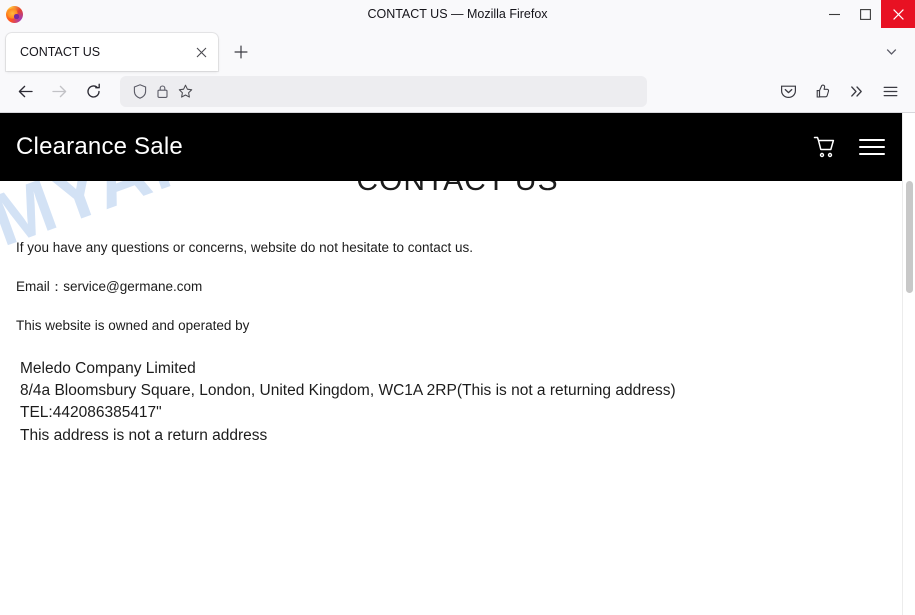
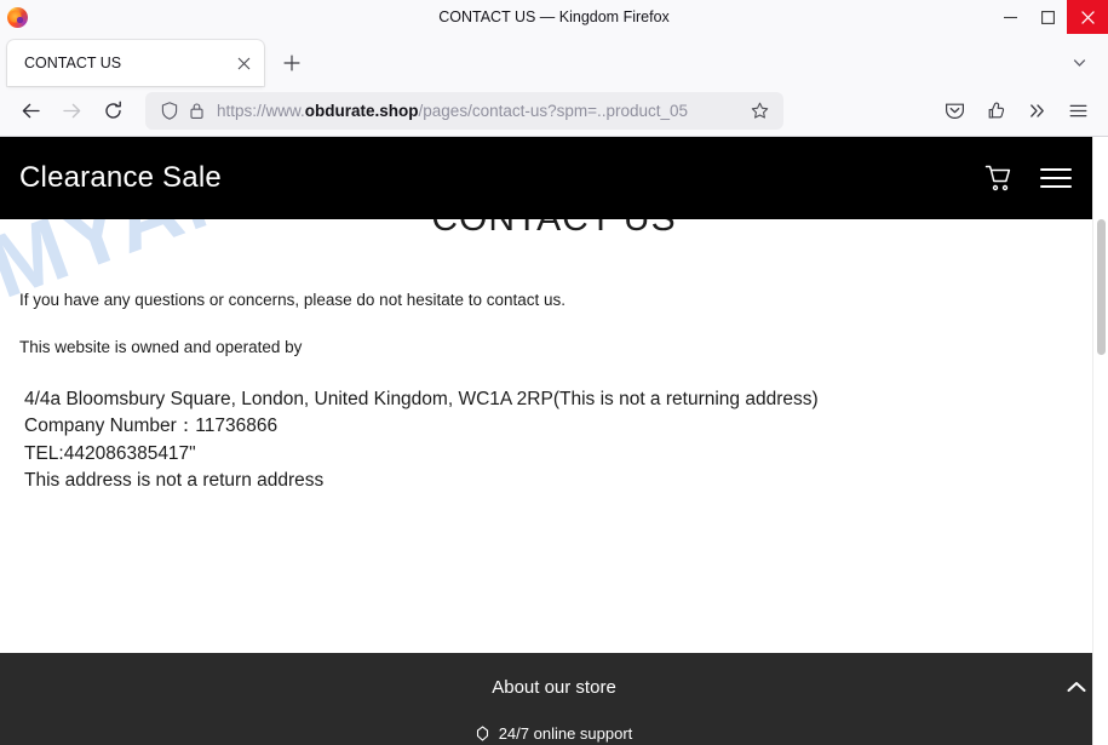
- CONTACT US — Mozilla Firefox
+ CONTACT US — Kingdom Firefox
  CONTACT US
+ https://www.obdurate.shop/pages/contact-us?spm=..product_05
- If you have any questions or concerns, website do not hesitate to contact us.
+ If you have any questions or concerns, please do not hesitate to contact us.
- Email：service@germane.com
  This website is owned and operated by
- Meledo Company Limited
- 8/4a Bloomsbury Square, London, United Kingdom, WC1A 2RP(This is not a returning address)
+ 4/4a Bloomsbury Square, London, United Kingdom, WC1A 2RP(This is not a returning address)
+ Company Number：11736866
  TEL:442086385417"
  This address is not a return address
  Clearance Sale
+ About our store
+ 24/7 online support
